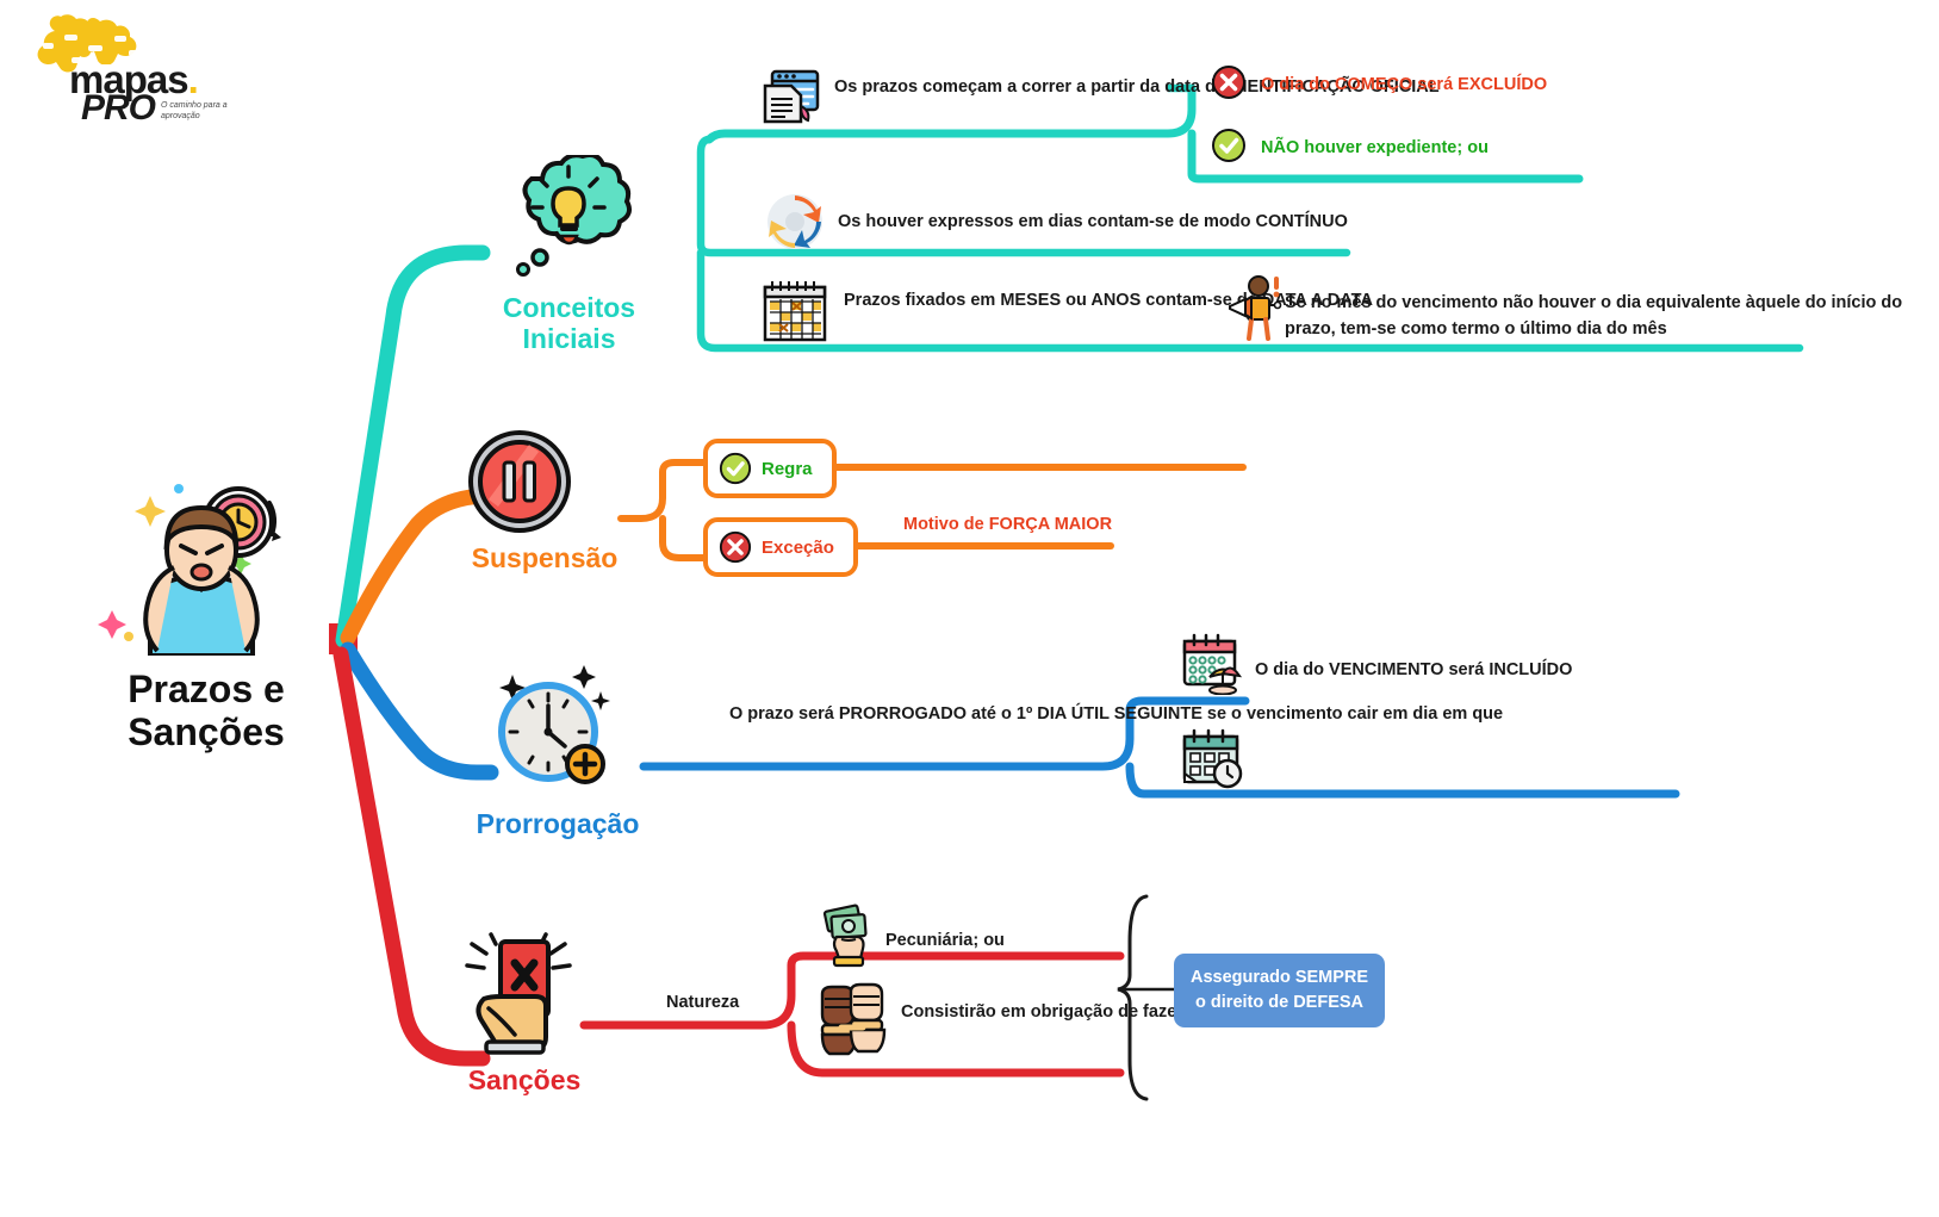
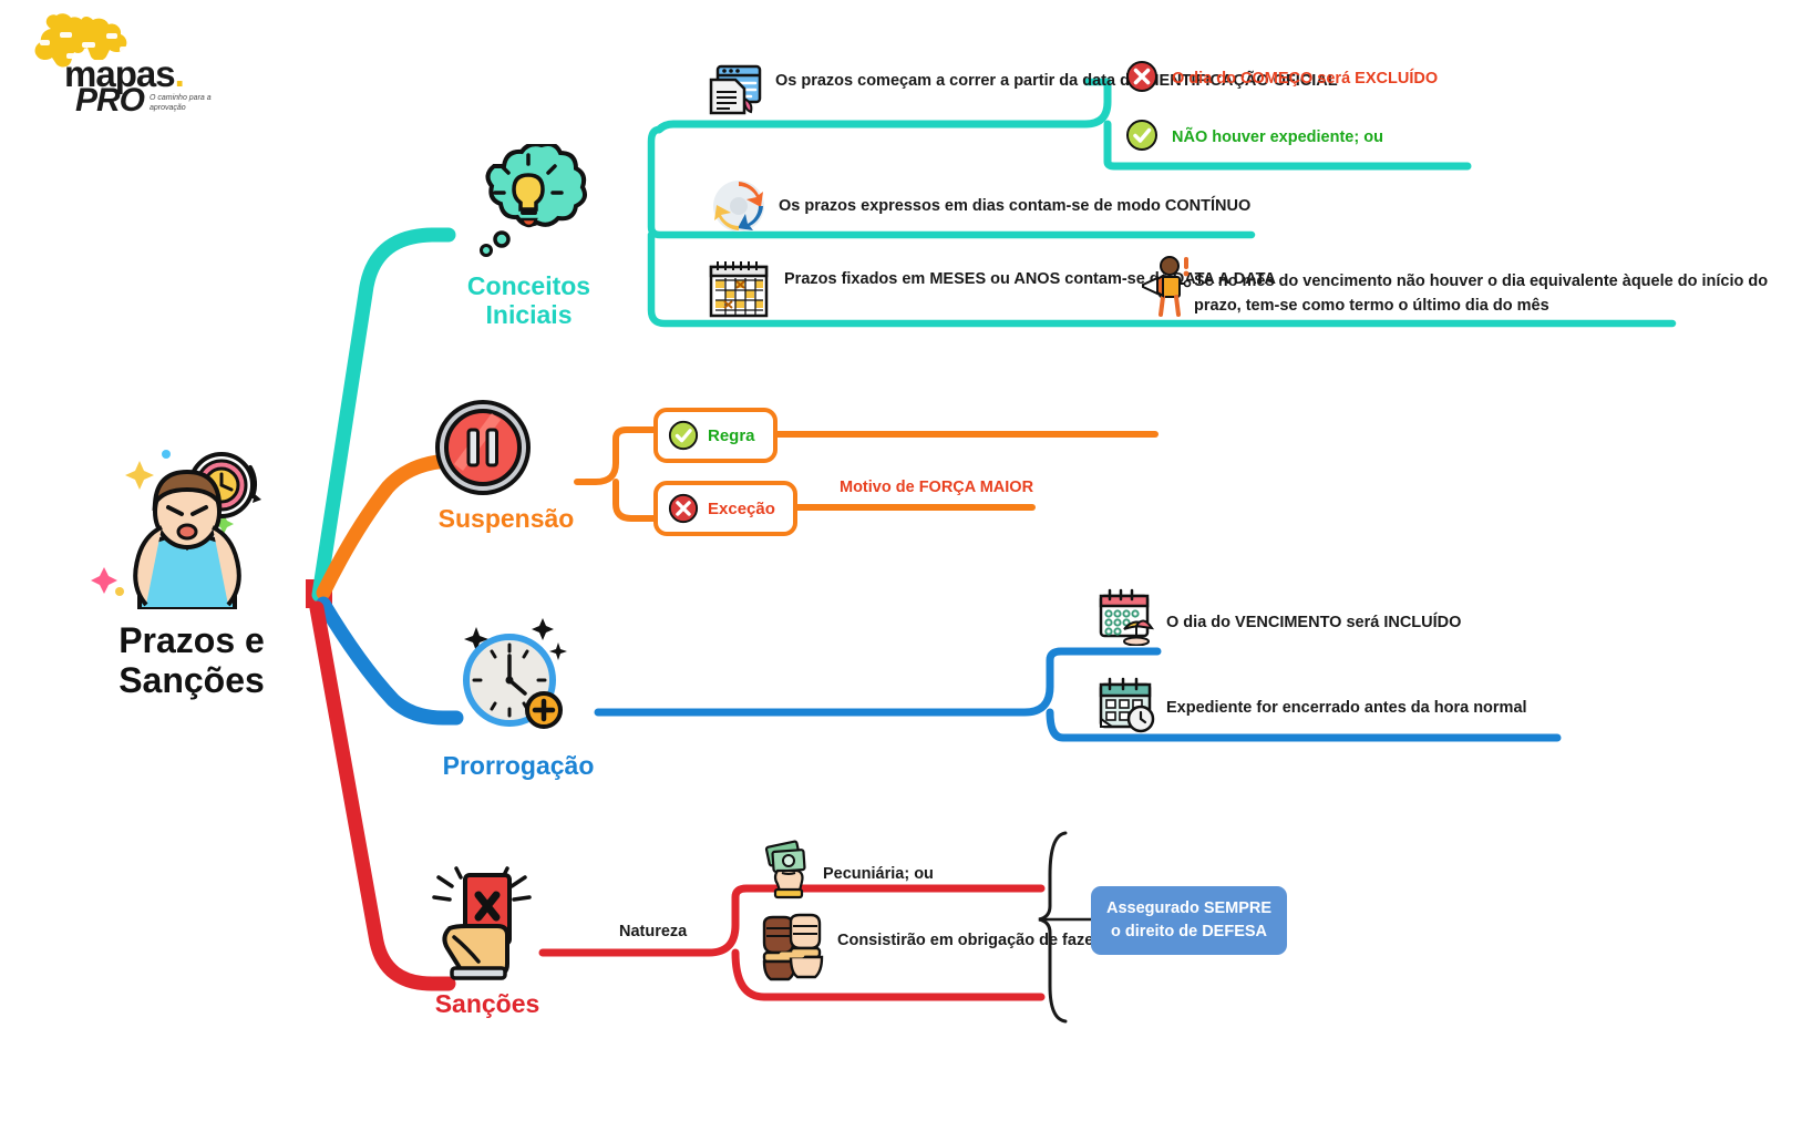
  mapas.
  PRO
  Prazos e
  Sanções
  Conceitos Iniciais
  Os prazos começam a correr a partir da data dIENTIFICAÇÃO OFICIAL
  O dia do COMEÇO será EXCLUÍDO
  NÃO houver expediente; ou
- Os houver expressos em dias contam-se de modo CONTÍNUO
+ Os prazos expressos em dias contam-se de modo CONTÍNUO
  Prazos fixados em MESES ou ANOS contam-seATA A DATA
  Se no mês do vencimento não houver o dia equivalente àquele do início do prazo, tem-se como termo o último dia do mês
  Suspensão
  Regra
  Exceção
  Motivo de FORÇA MAIOR
  Prorrogação
- O prazo será PRORROGADO até o 1º DIA ÚTIL SEGUINTE se o vencimento cair em dia em que
  O dia do VENCIMENTO será INCLUÍDO
+ Expediente for encerrado antes da hora normal
  Sanções
  Natureza
  Pecuniária; ou
  Consistirão em obrigação de faze
  Assegurado SEMPRE
  o direito de DEFESA
